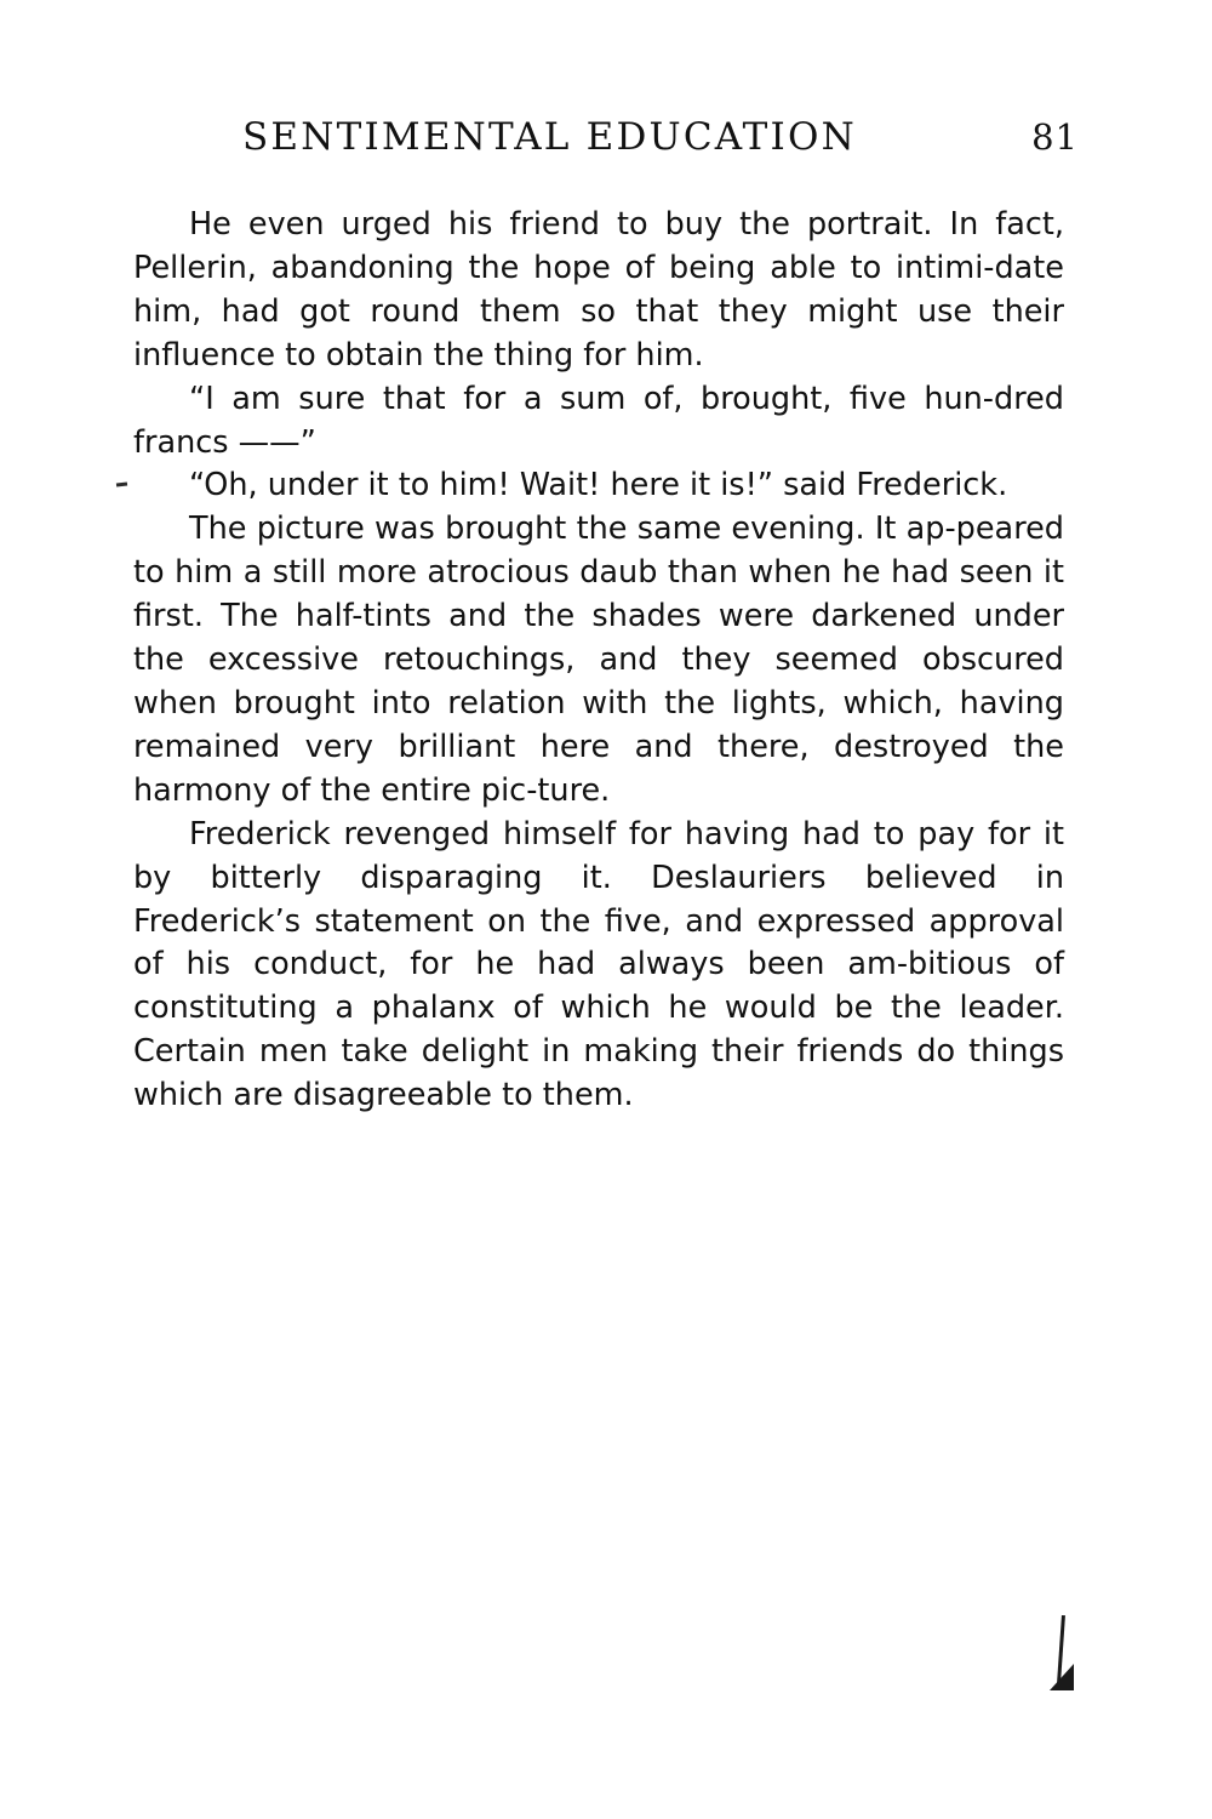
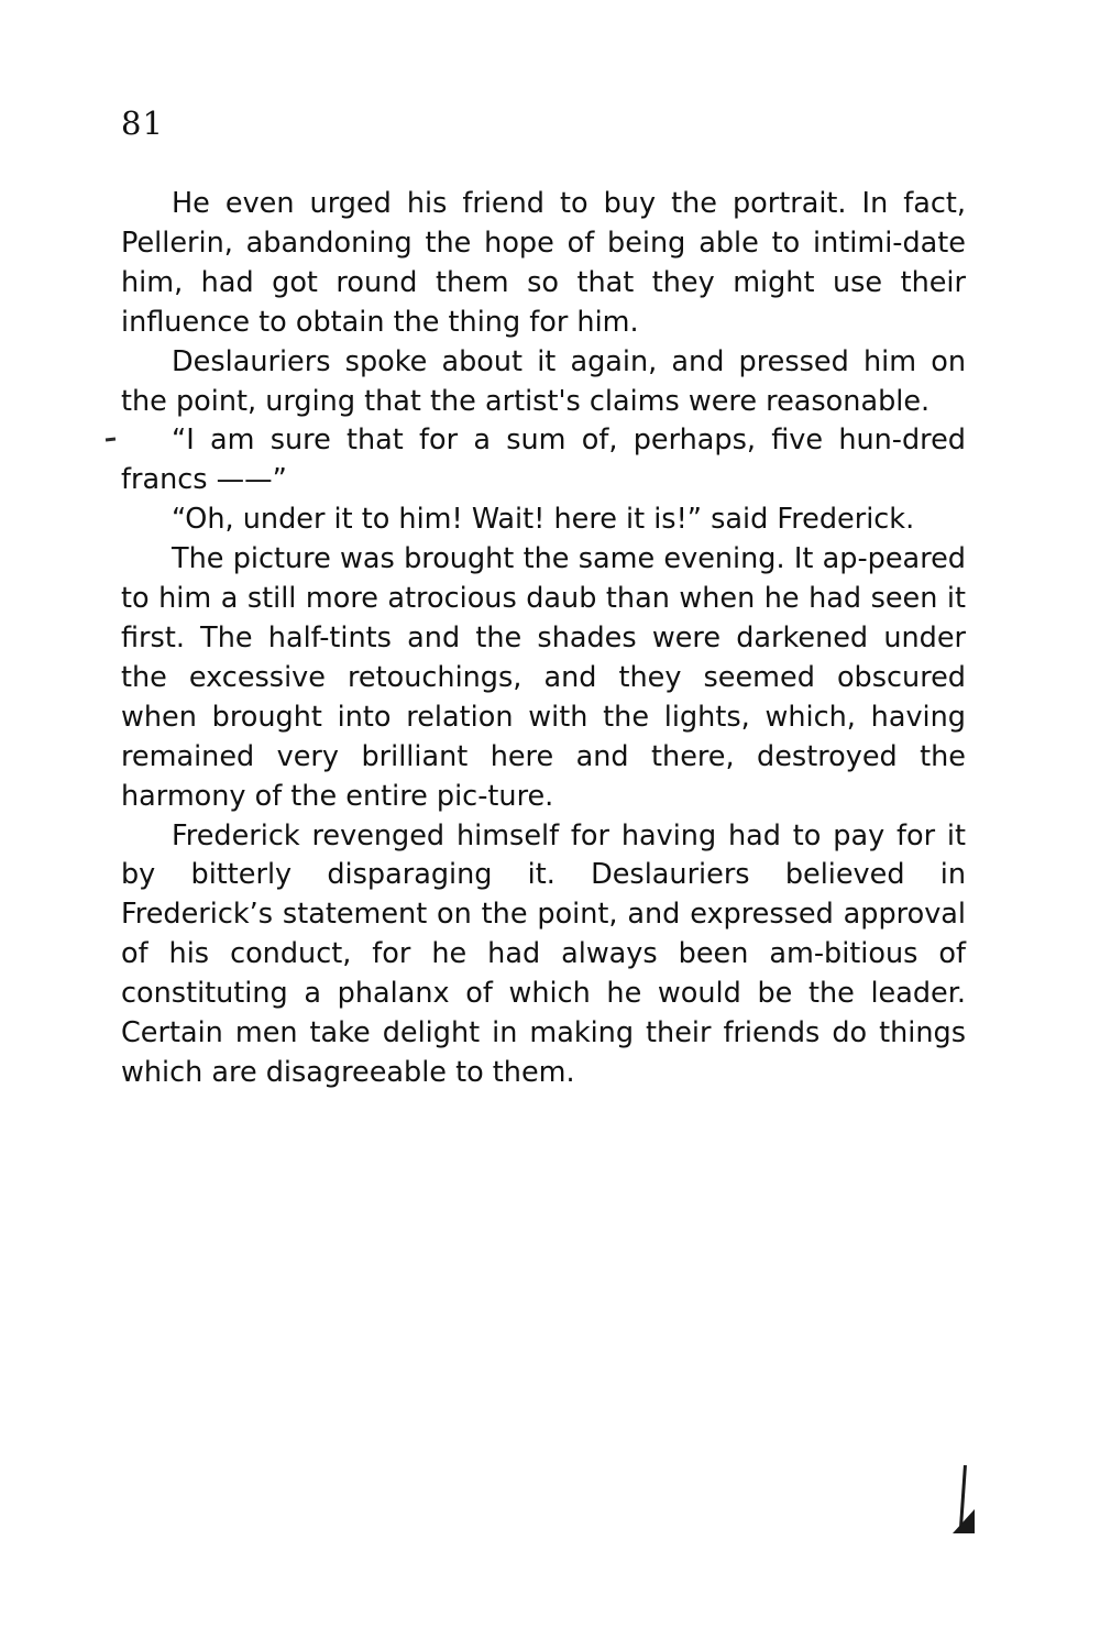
- SENTIMENTAL EDUCATION
  81
  He even urged his friend to buy the portrait. In fact, Pellerin, abandoning the hope of being able to intimi-date him, had got round them so that they might use their influence to obtain the thing for him.
+ Deslauriers spoke about it again, and pressed him on the point, urging that the artist's claims were reasonable.
- “I am sure that for a sum of, brought, five hun-dred francs ——”
+ “I am sure that for a sum of, perhaps, five hun-dred francs ——”
  “Oh, under it to him! Wait! here it is!” said Frederick.
  The picture was brought the same evening. It ap-peared to him a still more atrocious daub than when he had seen it first. The half-tints and the shades were darkened under the excessive retouchings, and they seemed obscured when brought into relation with the lights, which, having remained very brilliant here and there, destroyed the harmony of the entire pic-ture.
- Frederick revenged himself for having had to pay for it by bitterly disparaging it. Deslauriers believed in Frederick’s statement on the five, and expressed approval of his conduct, for he had always been am-bitious of constituting a phalanx of which he would be the leader. Certain men take delight in making their friends do things which are disagreeable to them.
+ Frederick revenged himself for having had to pay for it by bitterly disparaging it. Deslauriers believed in Frederick’s statement on the point, and expressed approval of his conduct, for he had always been am-bitious of constituting a phalanx of which he would be the leader. Certain men take delight in making their friends do things which are disagreeable to them.
